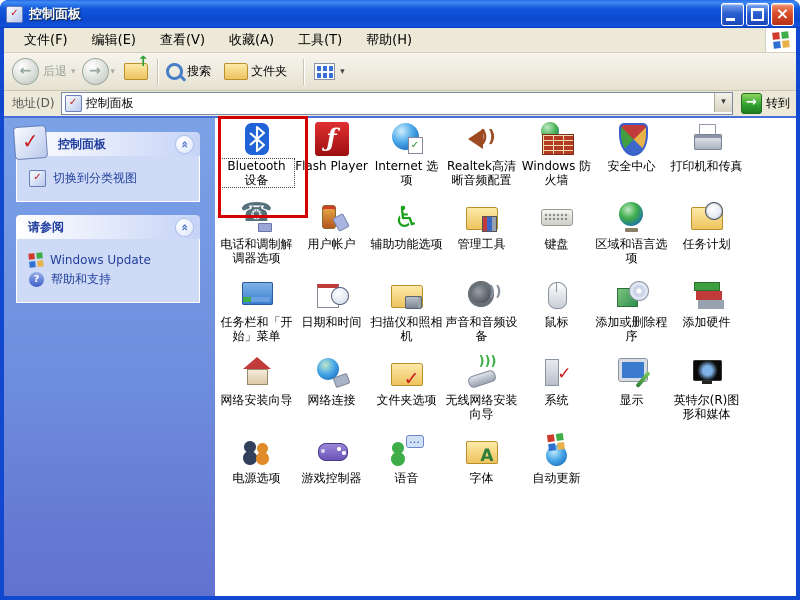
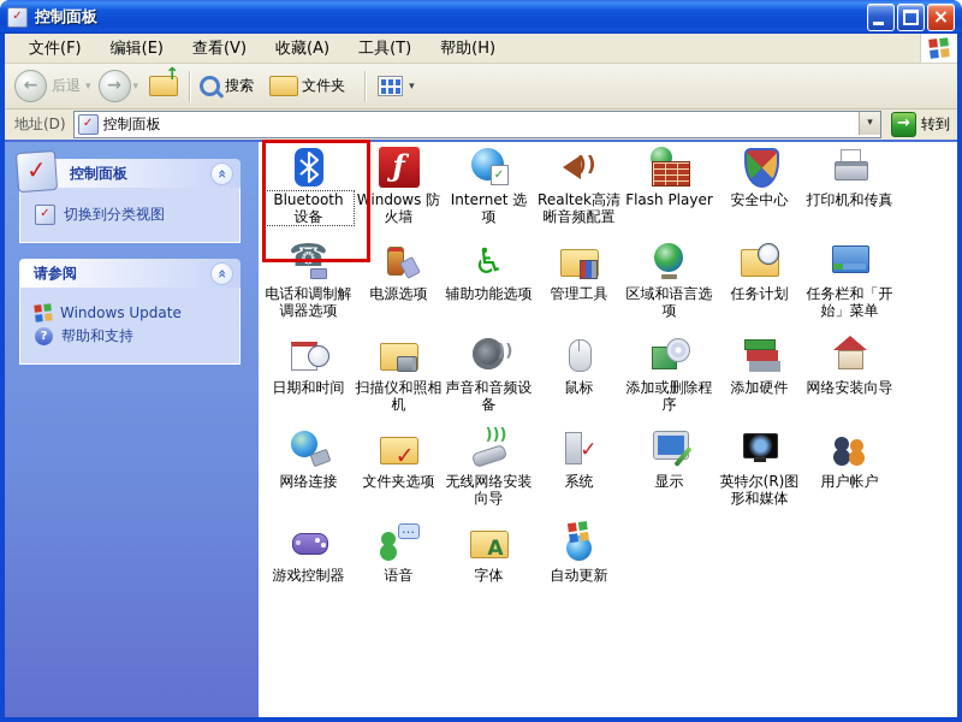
  控制面板
  文件(F)
  编辑(E)
  查看(V)
  收藏(A)
  工具(T)
  帮助(H)
  后退
  ▾
  ▾
  搜索
  文件夹
  ▾
  地址(D)
  控制面板
  ▾
  转到
  控制面板
  切换到分类视图
  请参阅
  Windows Update
  帮助和支持
  Bluetooth 设备
- Flash Player
+ Windows 防火墙
  Internet 选项
  Realtek高清晰音频配置
- Windows 防火墙
+ Flash Player
  安全中心
  打印机和传真
  电话和调制解调器选项
- 用户帐户
+ 电源选项
  辅助功能选项
  管理工具
- 键盘
  区域和语言选项
  任务计划
  任务栏和「开始」菜单
  日期和时间
  扫描仪和照相机
  声音和音频设备
  鼠标
  添加或删除程序
  添加硬件
  网络安装向导
  网络连接
  文件夹选项
  无线网络安装向导
  系统
  显示
  英特尔(R)图形和媒体
- 电源选项
+ 用户帐户
  游戏控制器
  语音
  字体
  自动更新
